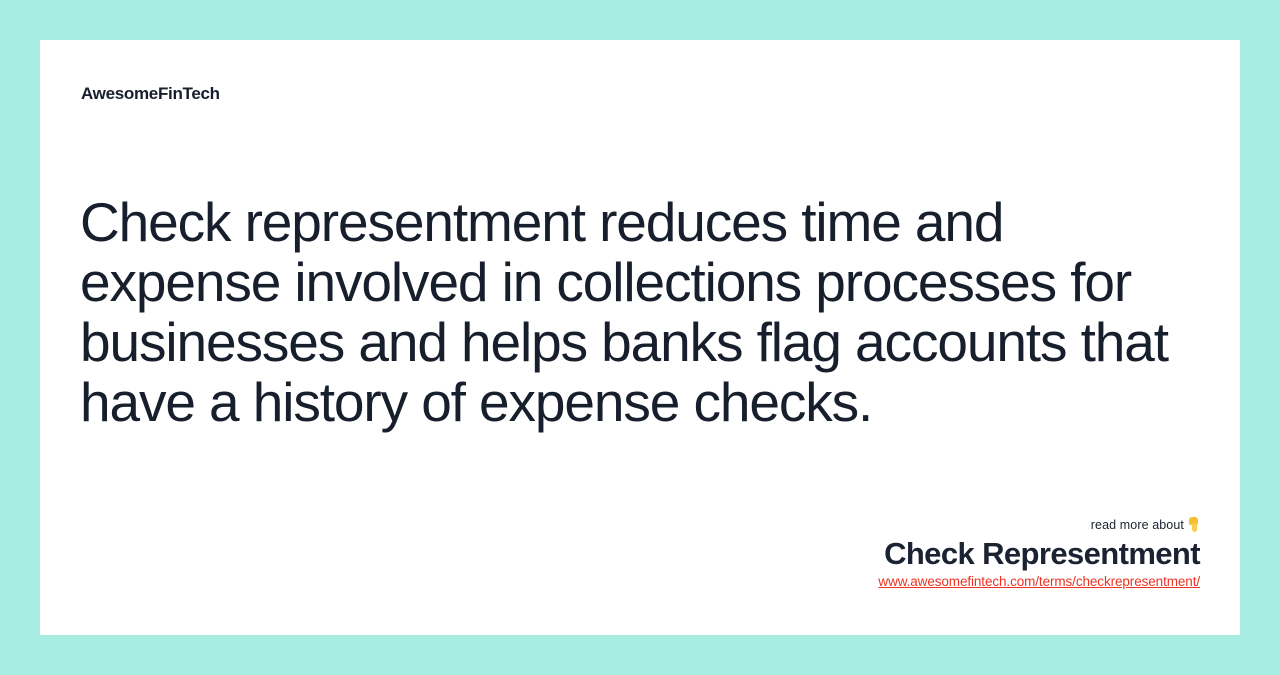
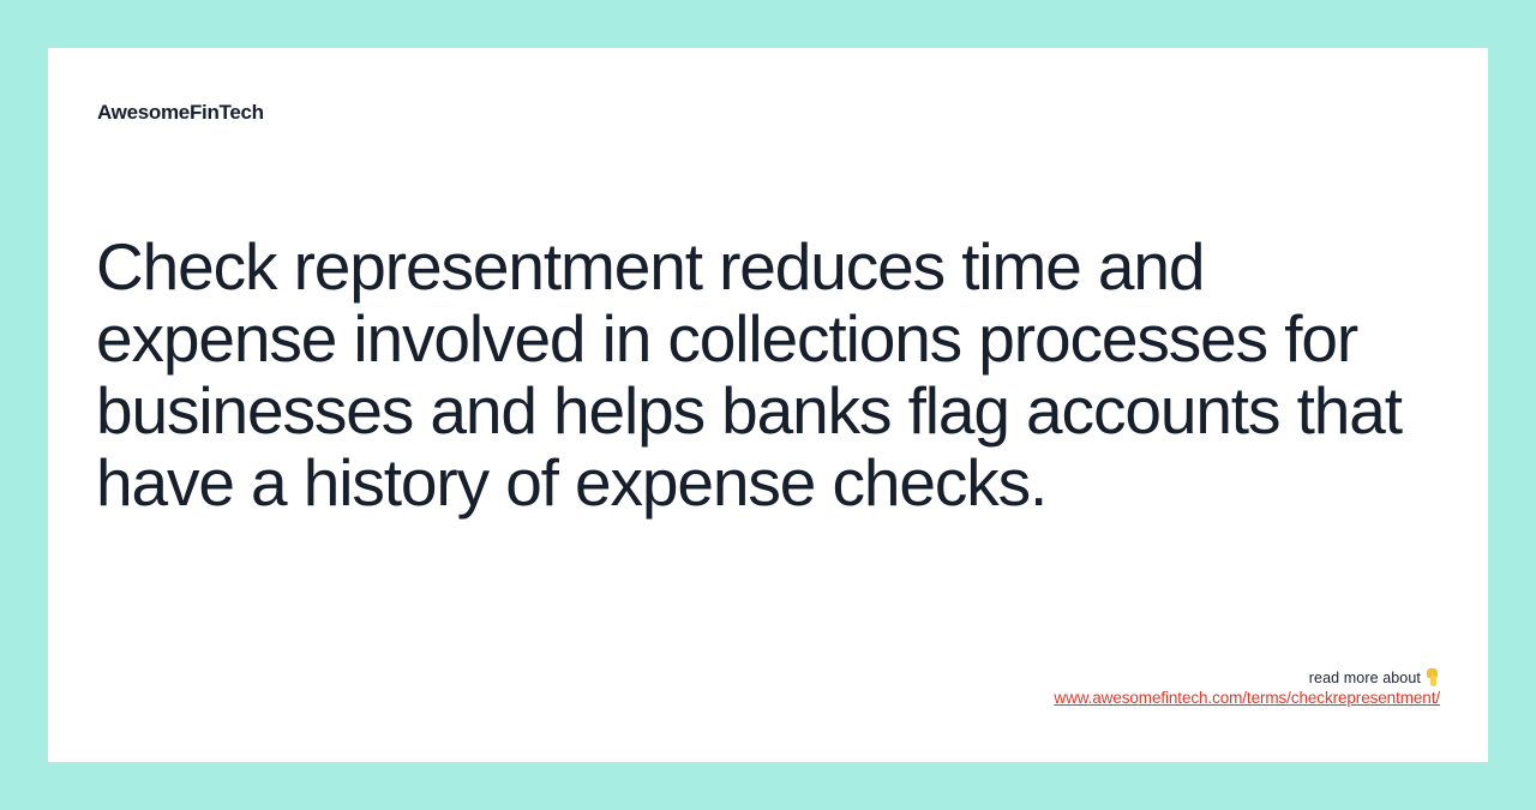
  AwesomeFinTech
  Check representment reduces time and expense involved in collections processes for businesses and helps banks flag accounts that have a history of expense checks.
  read more about
- Check Representment
  www.awesomefintech.com/terms/checkrepresentment/
